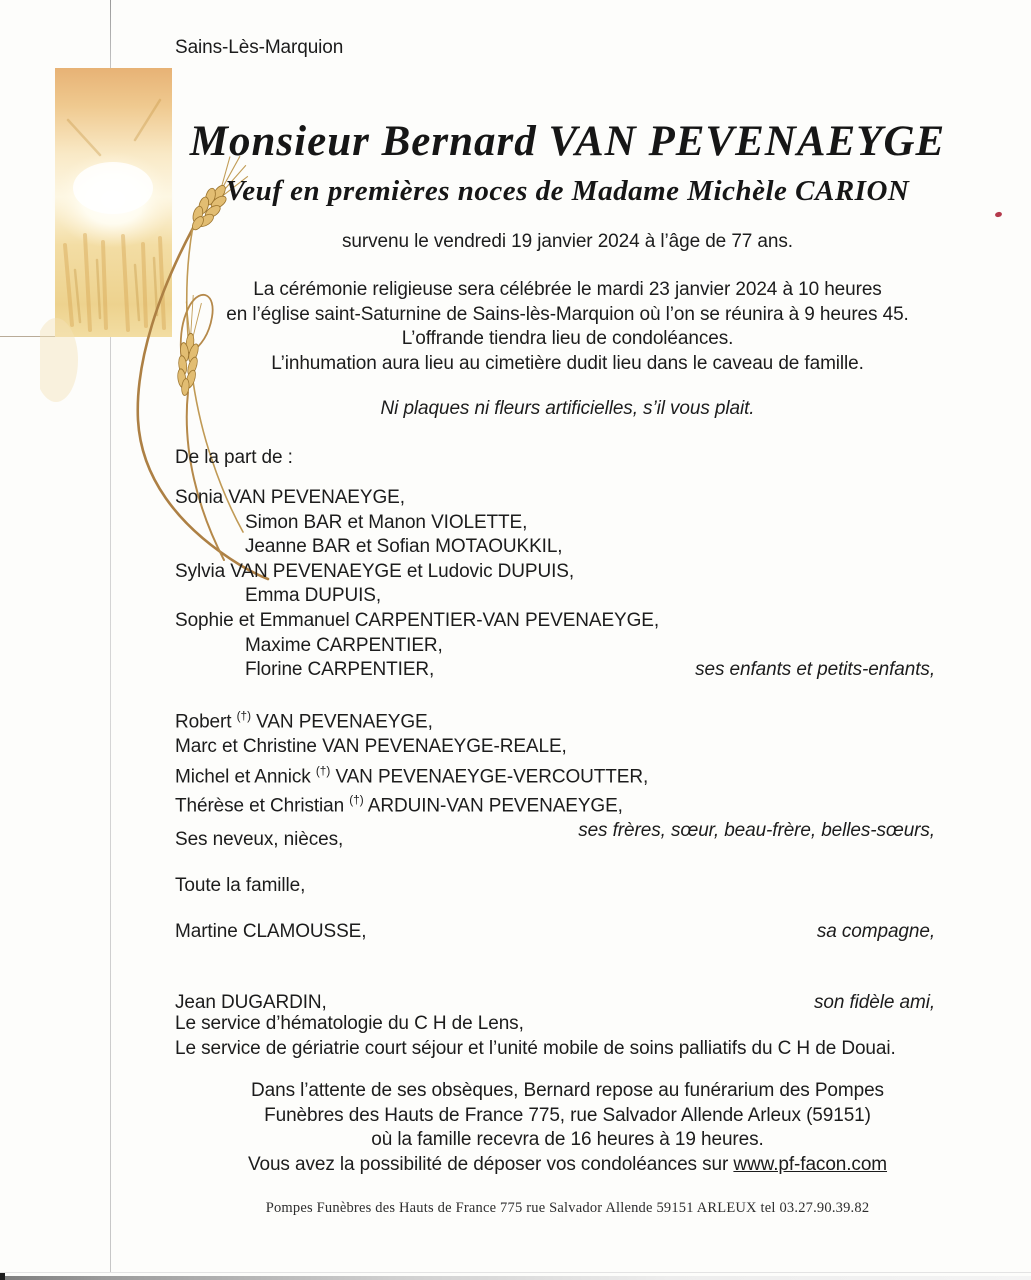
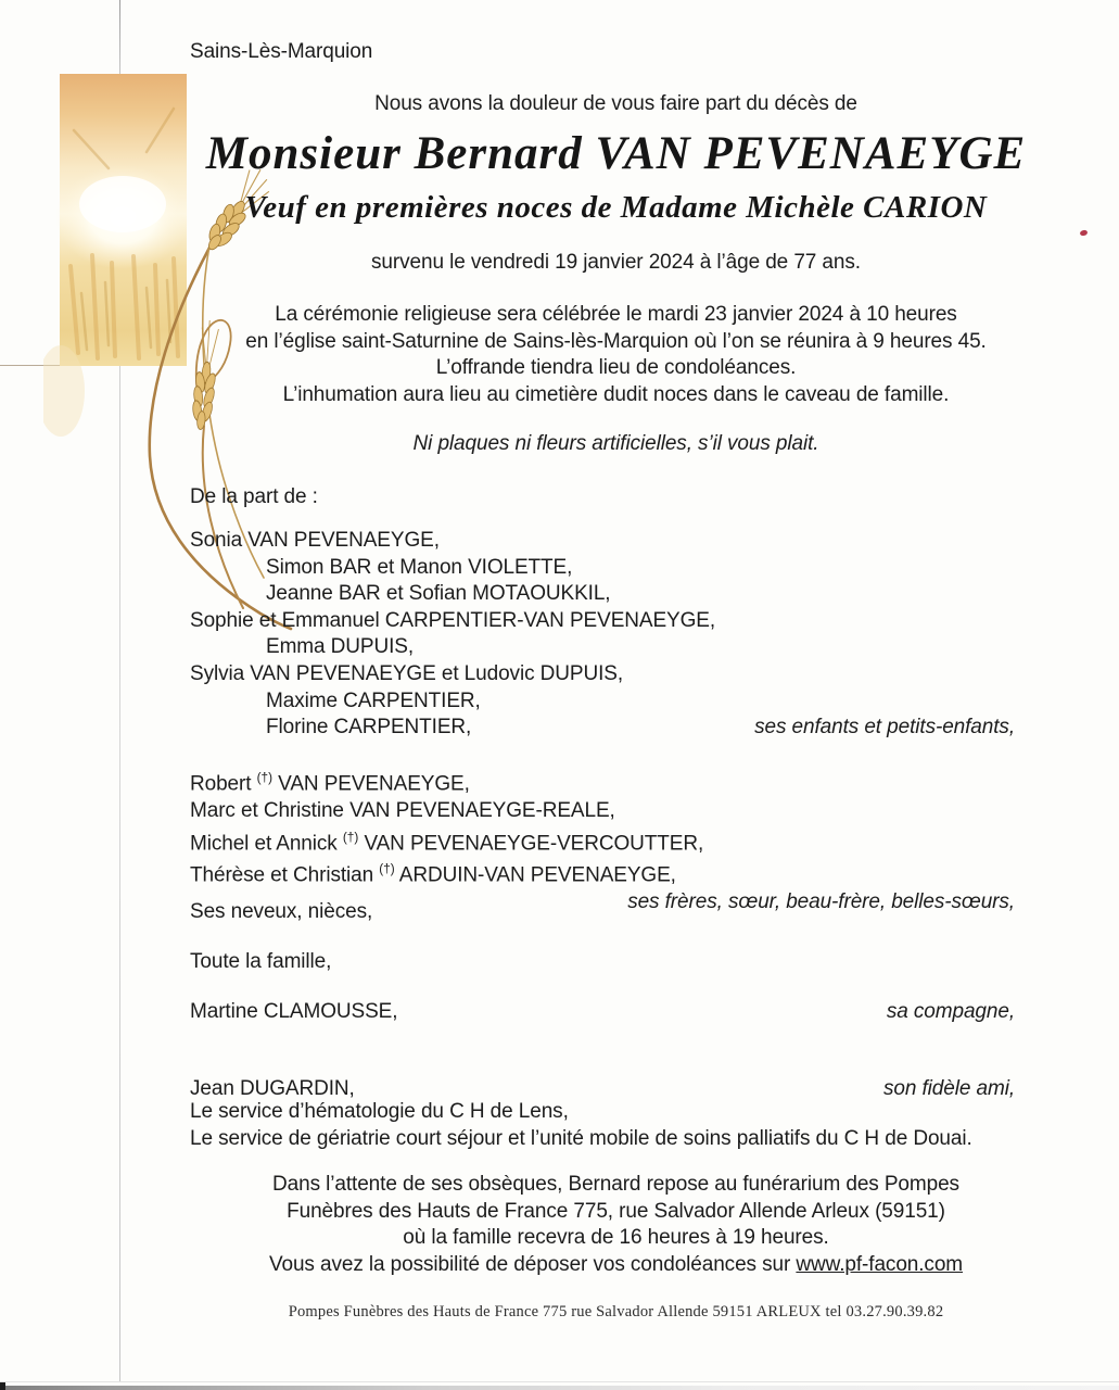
  Sains-Lès-Marquion
+ Nous avons la douleur de vous faire part du décès de
  Monsieur Bernard VAN PEVENAEYGE
  Veuf en premières noces de Madame Michèle CARION
  survenu le vendredi 19 janvier 2024 à l’âge de 77 ans.
  La cérémonie religieuse sera célébrée le mardi 23 janvier 2024 à 10 heures
  en l’église saint-Saturnine de Sains-lès-Marquion où l’on se réunira à 9 heures 45.
  L’offrande tiendra lieu de condoléances.
- L’inhumation aura lieu au cimetière dudit lieu dans le caveau de famille.
+ L’inhumation aura lieu au cimetière dudit noces dans le caveau de famille.
  Ni plaques ni fleurs artificielles, s’il vous plait.
  De la part de :
  Sonia VAN PEVENAEYGE,
  Simon BAR et Manon VIOLETTE,
  Jeanne BAR et Sofian MOTAOUKKIL,
- Sylvia VAN PEVENAEYGE et Ludovic DUPUIS,
+ Sophie et Emmanuel CARPENTIER-VAN PEVENAEYGE,
  Emma DUPUIS,
- Sophie et Emmanuel CARPENTIER-VAN PEVENAEYGE,
+ Sylvia VAN PEVENAEYGE et Ludovic DUPUIS,
  Maxime CARPENTIER,
  Florine CARPENTIER,
  ses enfants et petits-enfants,
  Robert (†) VAN PEVENAEYGE,
  Marc et Christine VAN PEVENAEYGE-REALE,
  Michel et Annick (†) VAN PEVENAEYGE-VERCOUTTER,
  Thérèse et Christian (†) ARDUIN-VAN PEVENAEYGE,
  ses frères, sœur, beau-frère, belles-sœurs,
  Ses neveux, nièces,
  Toute la famille,
  Martine CLAMOUSSE,
  sa compagne,
  Jean DUGARDIN,
  son fidèle ami,
  Le service d’hématologie du C H de Lens,
  Le service de gériatrie court séjour et l’unité mobile de soins palliatifs du C H de Douai.
  Dans l’attente de ses obsèques, Bernard repose au funérarium des Pompes
  Funèbres des Hauts de France 775, rue Salvador Allende Arleux (59151)
  où la famille recevra de 16 heures à 19 heures.
  Vous avez la possibilité de déposer vos condoléances sur www.pf-facon.com
  Pompes Funèbres des Hauts de France 775 rue Salvador Allende 59151 ARLEUX tel 03.27.90.39.82
